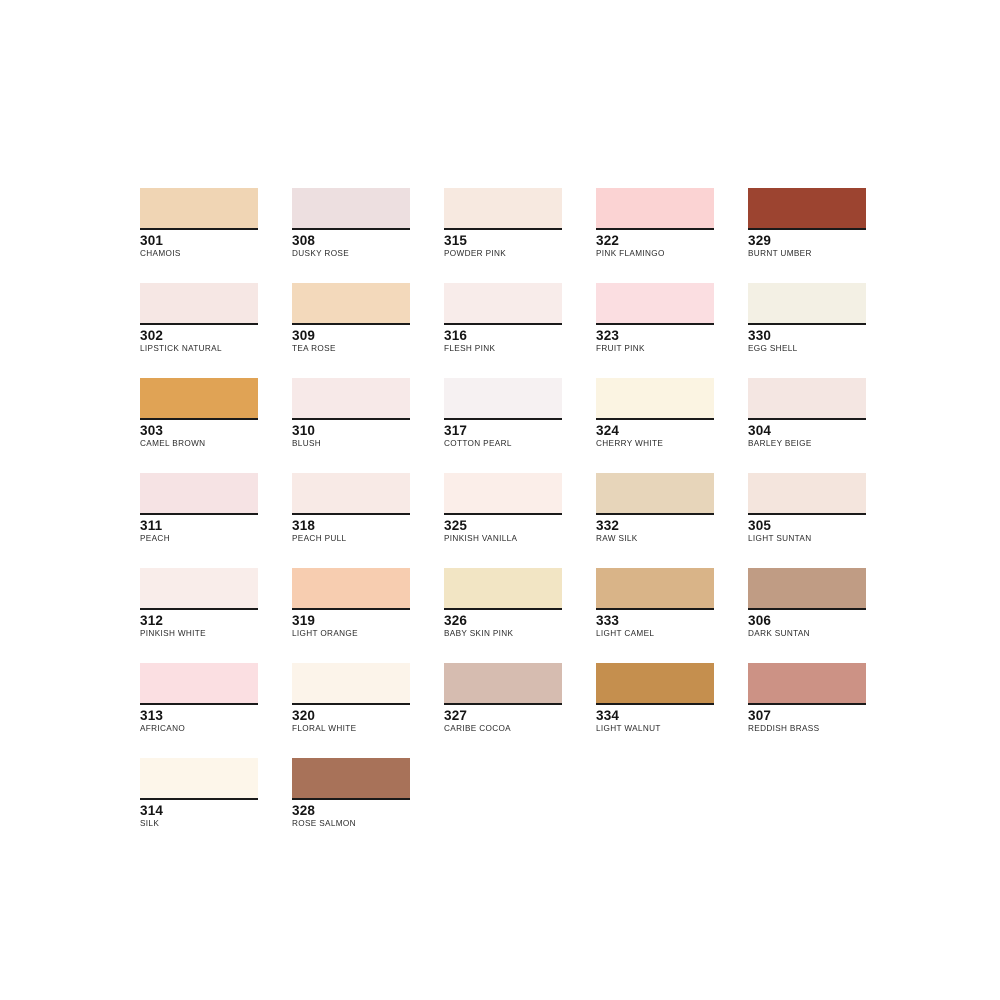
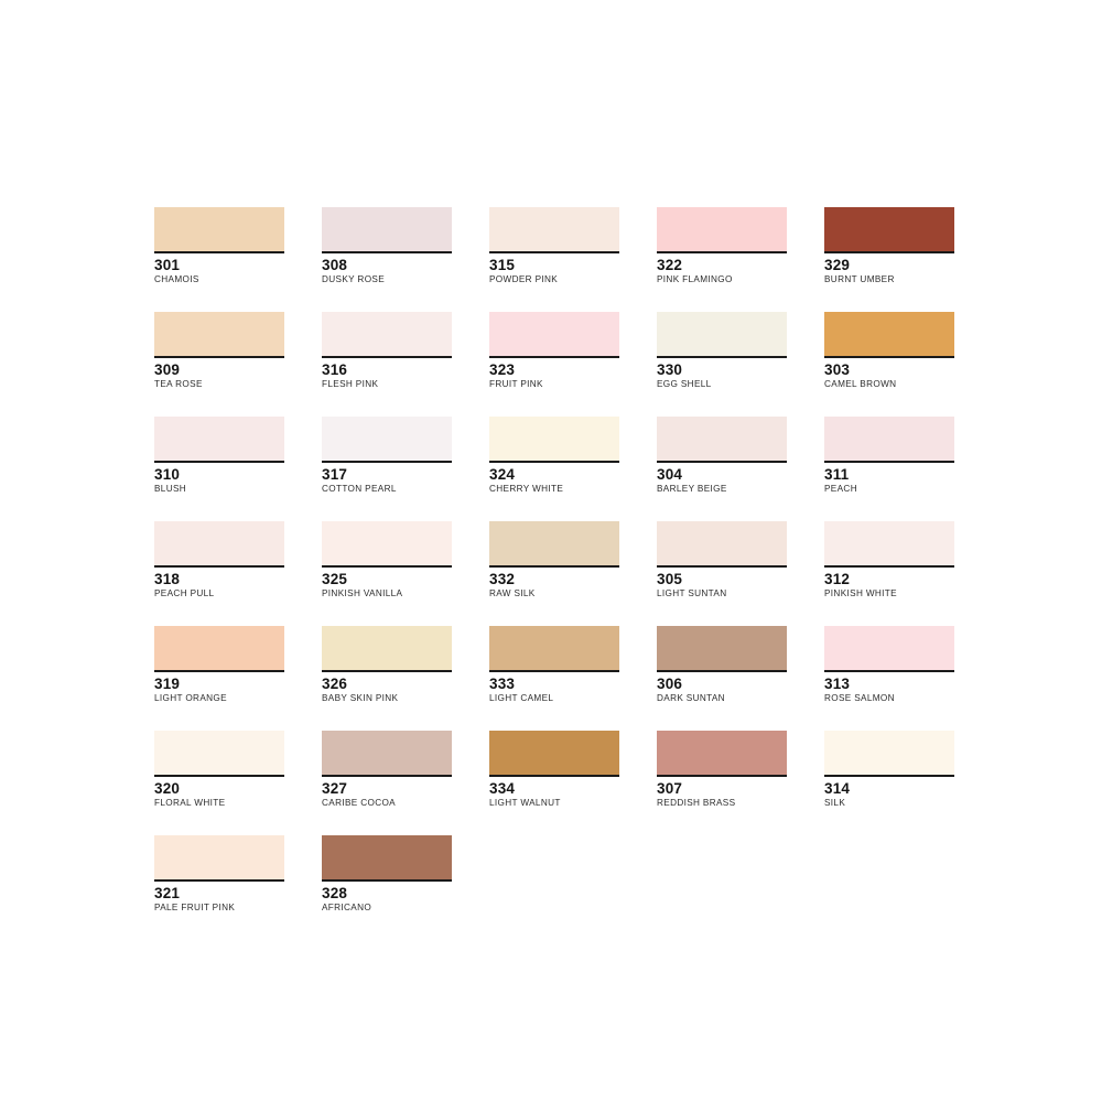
  301
  CHAMOIS
  308
  DUSKY ROSE
  315
  POWDER PINK
  322
  PINK FLAMINGO
  329
  BURNT UMBER
- 302
- LIPSTICK NATURAL
  309
  TEA ROSE
  316
  FLESH PINK
  323
  FRUIT PINK
  330
  EGG SHELL
  303
  CAMEL BROWN
  310
  BLUSH
  317
  COTTON PEARL
  324
  CHERRY WHITE
  304
  BARLEY BEIGE
  311
  PEACH
  318
  PEACH PULL
  325
  PINKISH VANILLA
  332
  RAW SILK
  305
  LIGHT SUNTAN
  312
  PINKISH WHITE
  319
  LIGHT ORANGE
  326
  BABY SKIN PINK
  333
  LIGHT CAMEL
  306
  DARK SUNTAN
  313
- AFRICANO
+ ROSE SALMON
  320
  FLORAL WHITE
  327
  CARIBE COCOA
  334
  LIGHT WALNUT
  307
  REDDISH BRASS
  314
  SILK
+ 321
+ PALE FRUIT PINK
  328
- ROSE SALMON
+ AFRICANO
